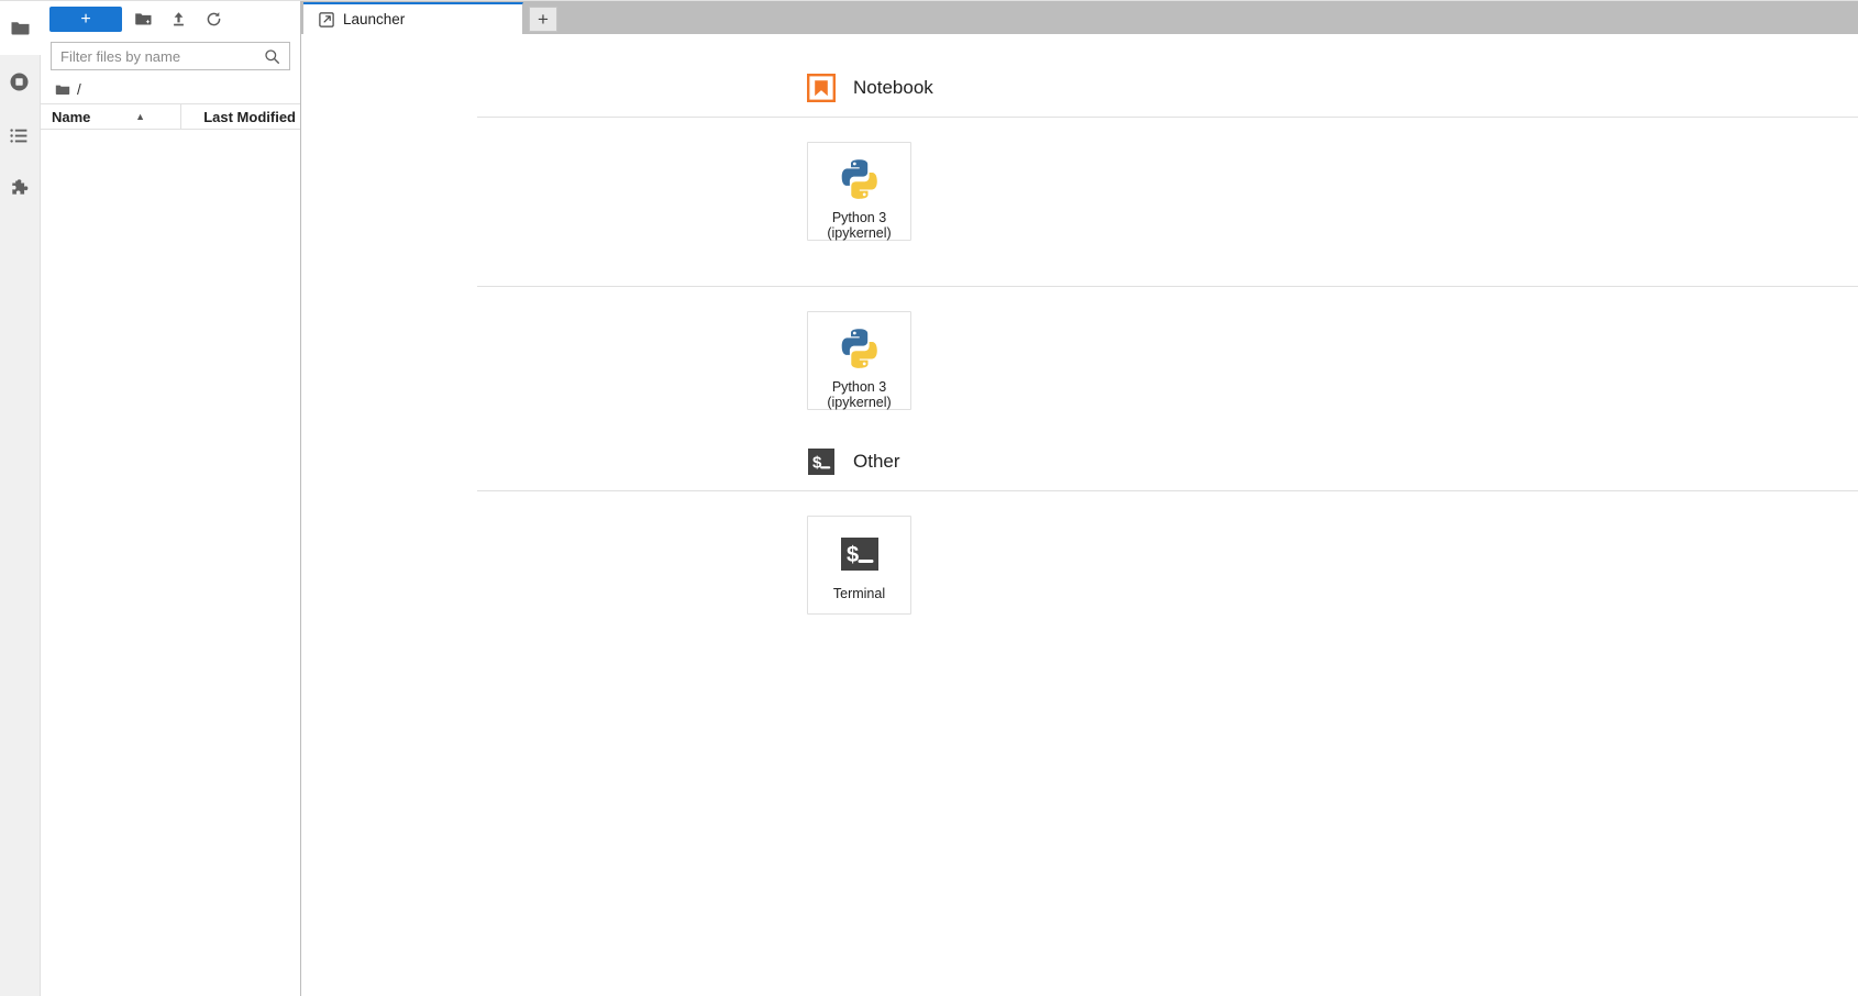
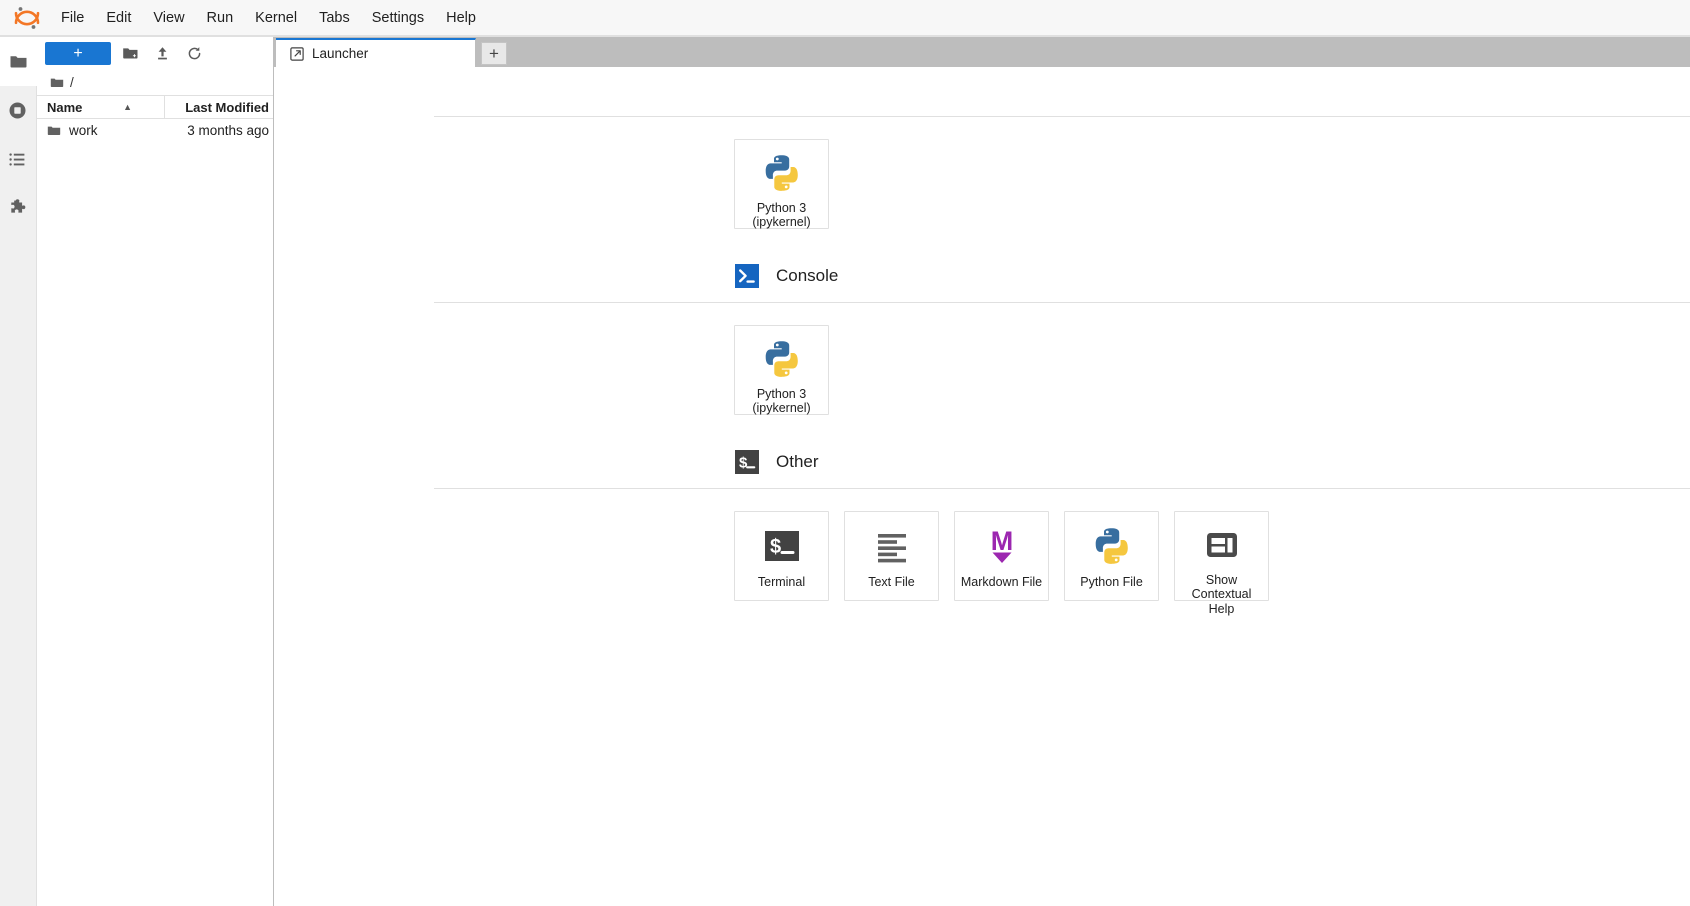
+ File
+ Edit
+ View
+ Run
+ Kernel
+ Tabs
+ Settings
+ Help
  +
- Filter files by name
  /
  Name
  ▲
  Last Modified
+ work
+ 3 months ago
  Launcher
  +
- Notebook
  Python 3
  (ipykernel)
+ Console
  Python 3
  (ipykernel)
  $
  Other
  $
  Terminal
+ Text File
+ M
+ Markdown File
+ Python File
+ Show
+ Contextual Help
